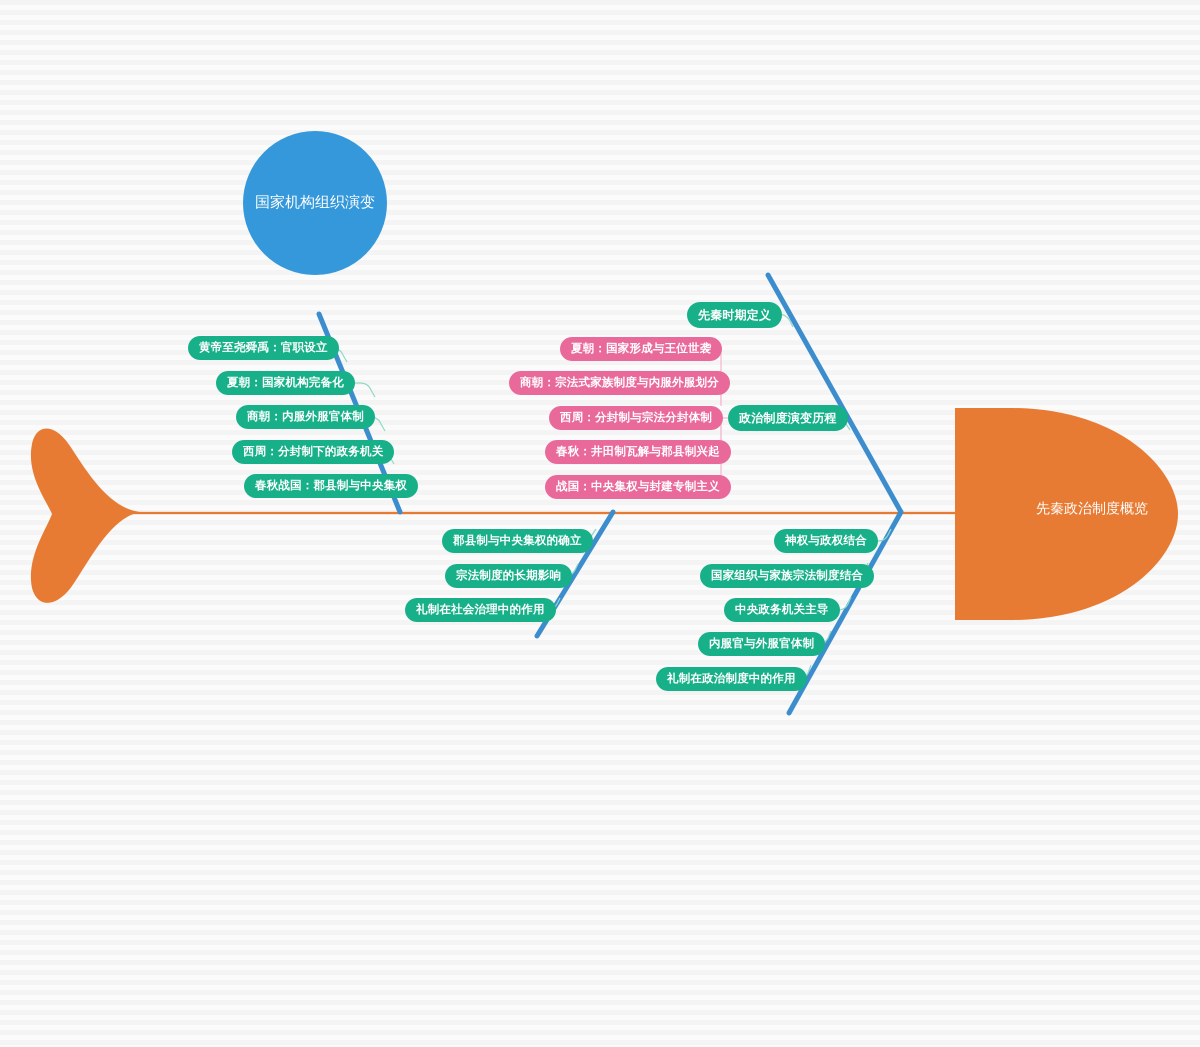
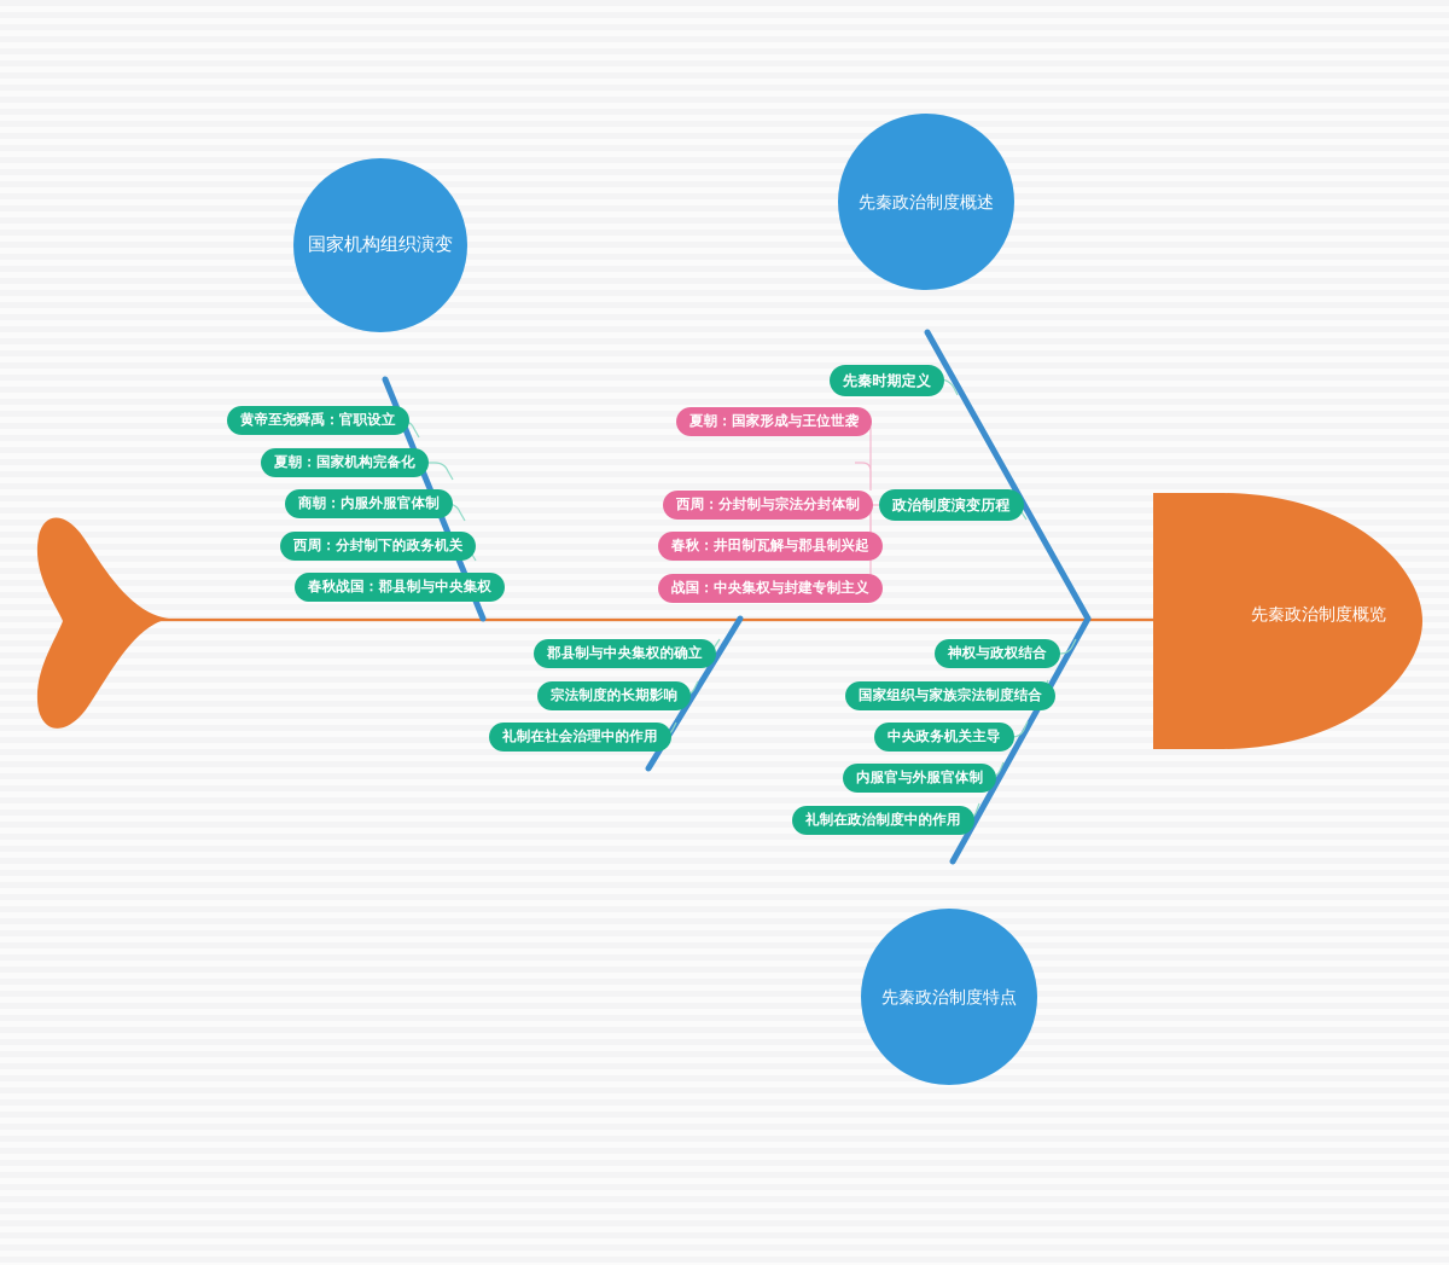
  国家机构组织演变
+ 先秦政治制度概述
+ 先秦政治制度特点
  先秦政治制度概览
  黄帝至尧舜禹：官职设立
  夏朝：国家机构完备化
  商朝：内服外服官体制
  西周：分封制下的政务机关
  春秋战国：郡县制与中央集权
  夏朝：国家形成与王位世袭
- 商朝：宗法式家族制度与内服外服划分
  西周：分封制与宗法分封体制
  春秋：井田制瓦解与郡县制兴起
  战国：中央集权与封建专制主义
  先秦时期定义
  政治制度演变历程
  郡县制与中央集权的确立
  宗法制度的长期影响
  礼制在社会治理中的作用
  神权与政权结合
  国家组织与家族宗法制度结合
  中央政务机关主导
  内服官与外服官体制
  礼制在政治制度中的作用
